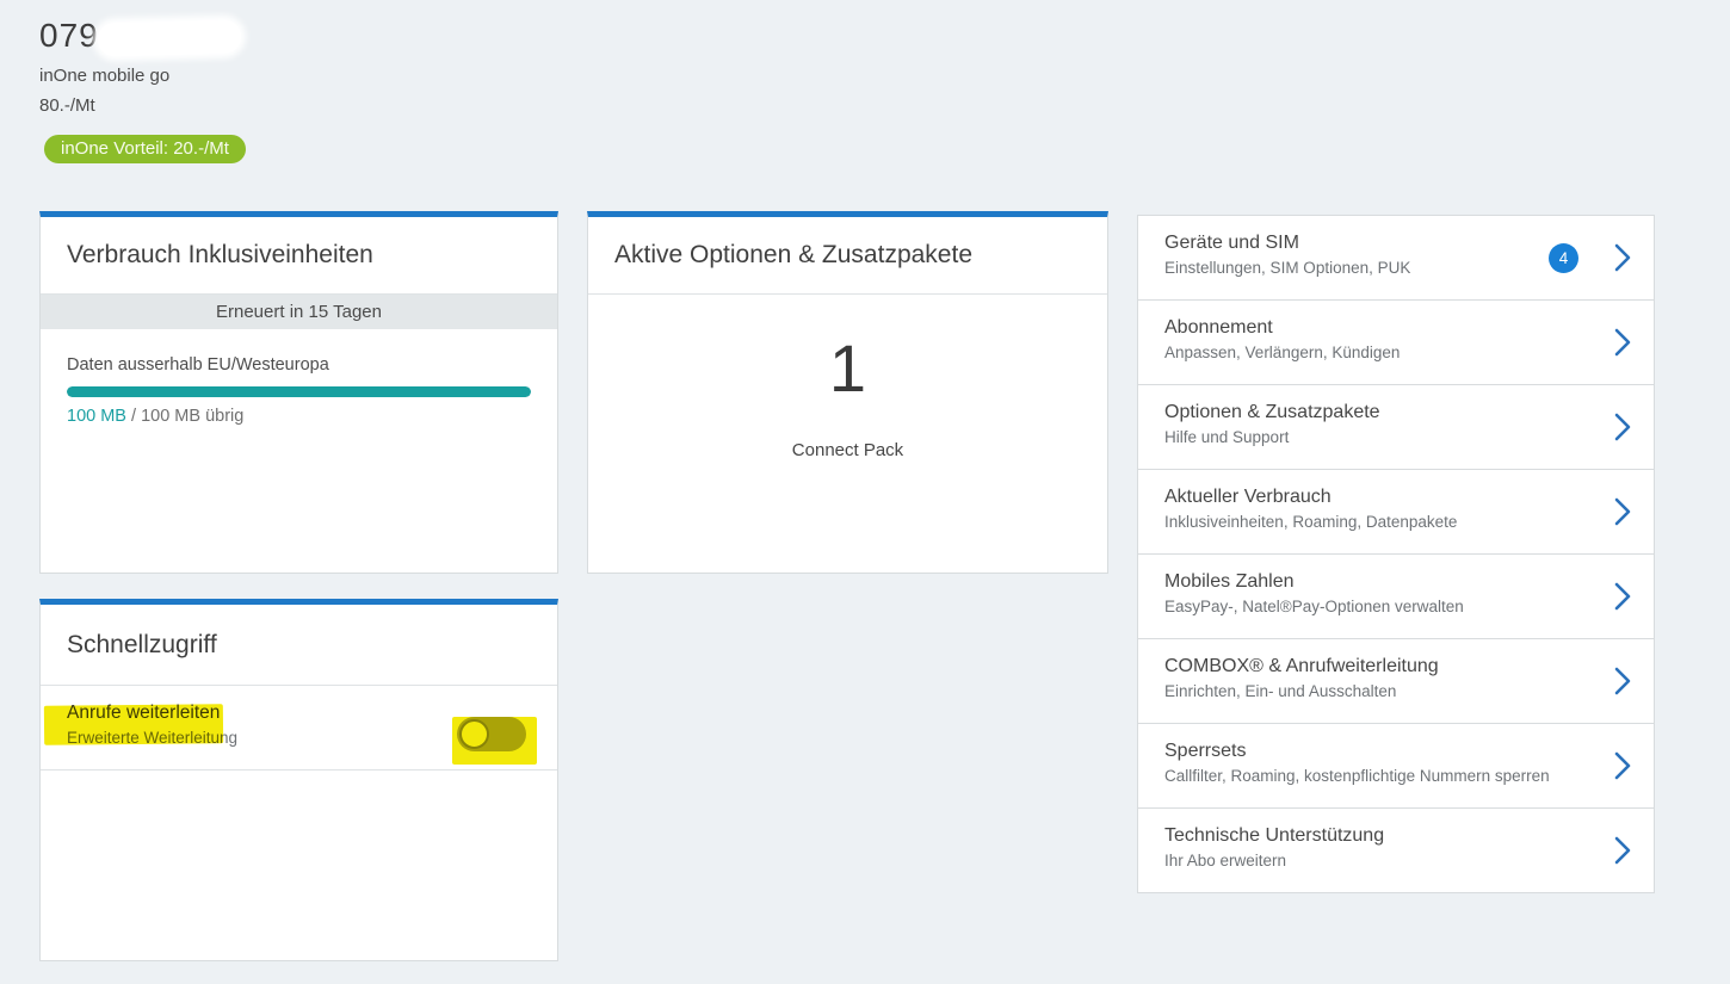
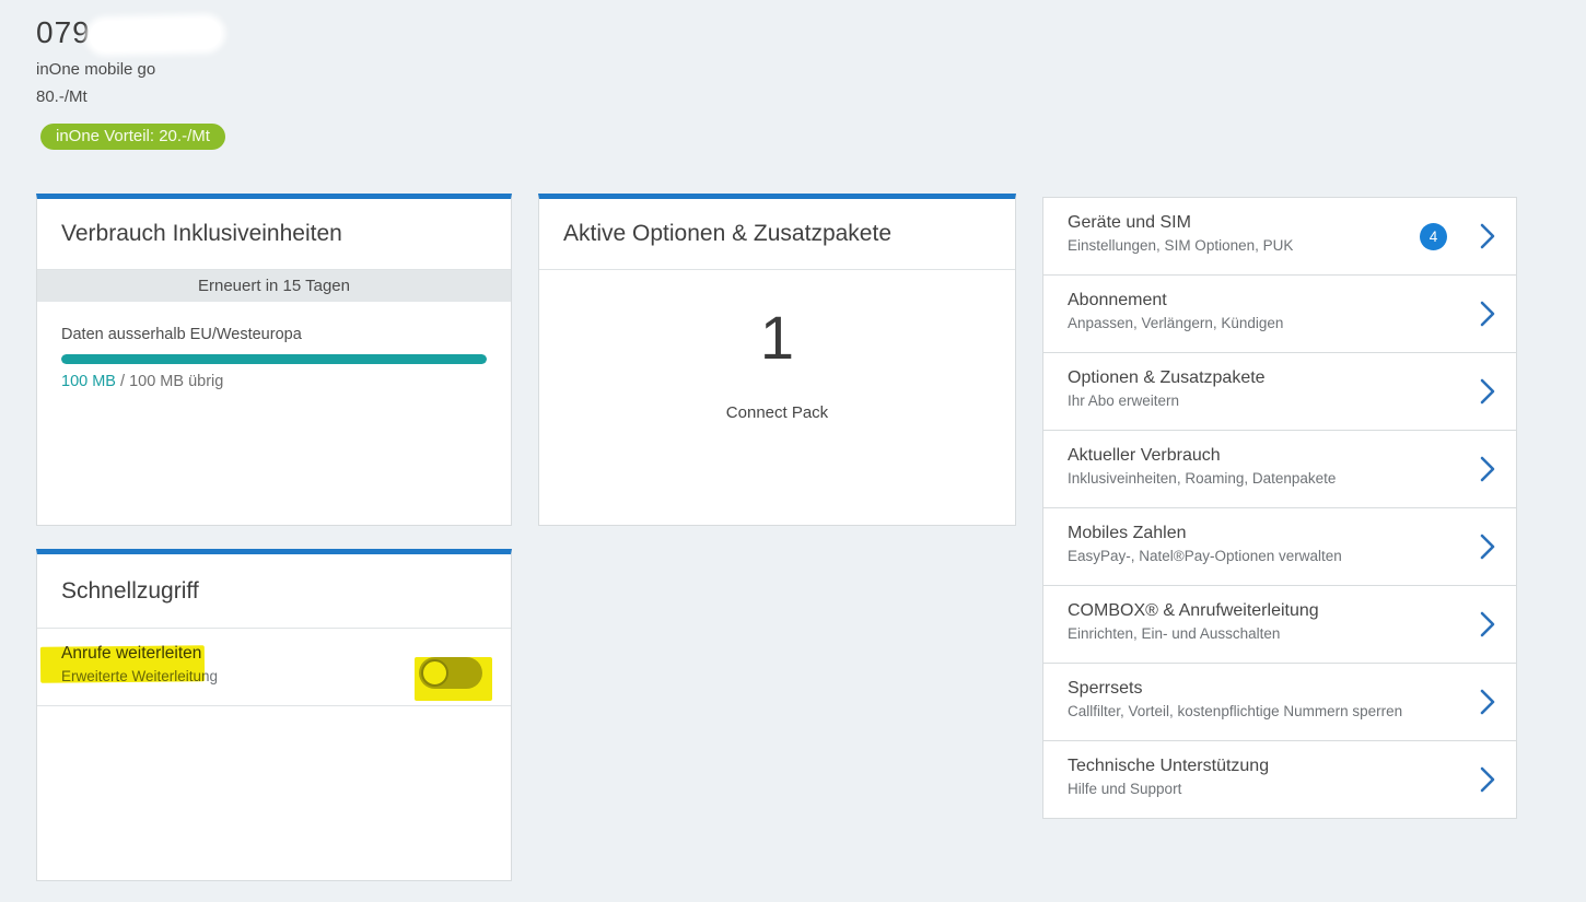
  079
  inOne mobile go
  80.-/Mt
  inOne Vorteil: 20.-/Mt
  Verbrauch Inklusiveinheiten
  Erneuert in 15 Tagen
  Daten ausserhalb EU/Westeuropa
  100 MB / 100 MB übrig
  Aktive Optionen & Zusatzpakete
  1
  Connect Pack
  Geräte und SIM
  Einstellungen, SIM Optionen, PUK
  4
  Abonnement
  Anpassen, Verlängern, Kündigen
  Optionen & Zusatzpakete
- Hilfe und Support
+ Ihr Abo erweitern
  Aktueller Verbrauch
  Inklusiveinheiten, Roaming, Datenpakete
  Mobiles Zahlen
  EasyPay-, Natel®Pay-Optionen verwalten
  COMBOX® & Anrufweiterleitung
  Einrichten, Ein- und Ausschalten
  Sperrsets
- Callfilter, Roaming, kostenpflichtige Nummern sperren
+ Callfilter, Vorteil, kostenpflichtige Nummern sperren
  Technische Unterstützung
- Ihr Abo erweitern
+ Hilfe und Support
  Schnellzugriff
